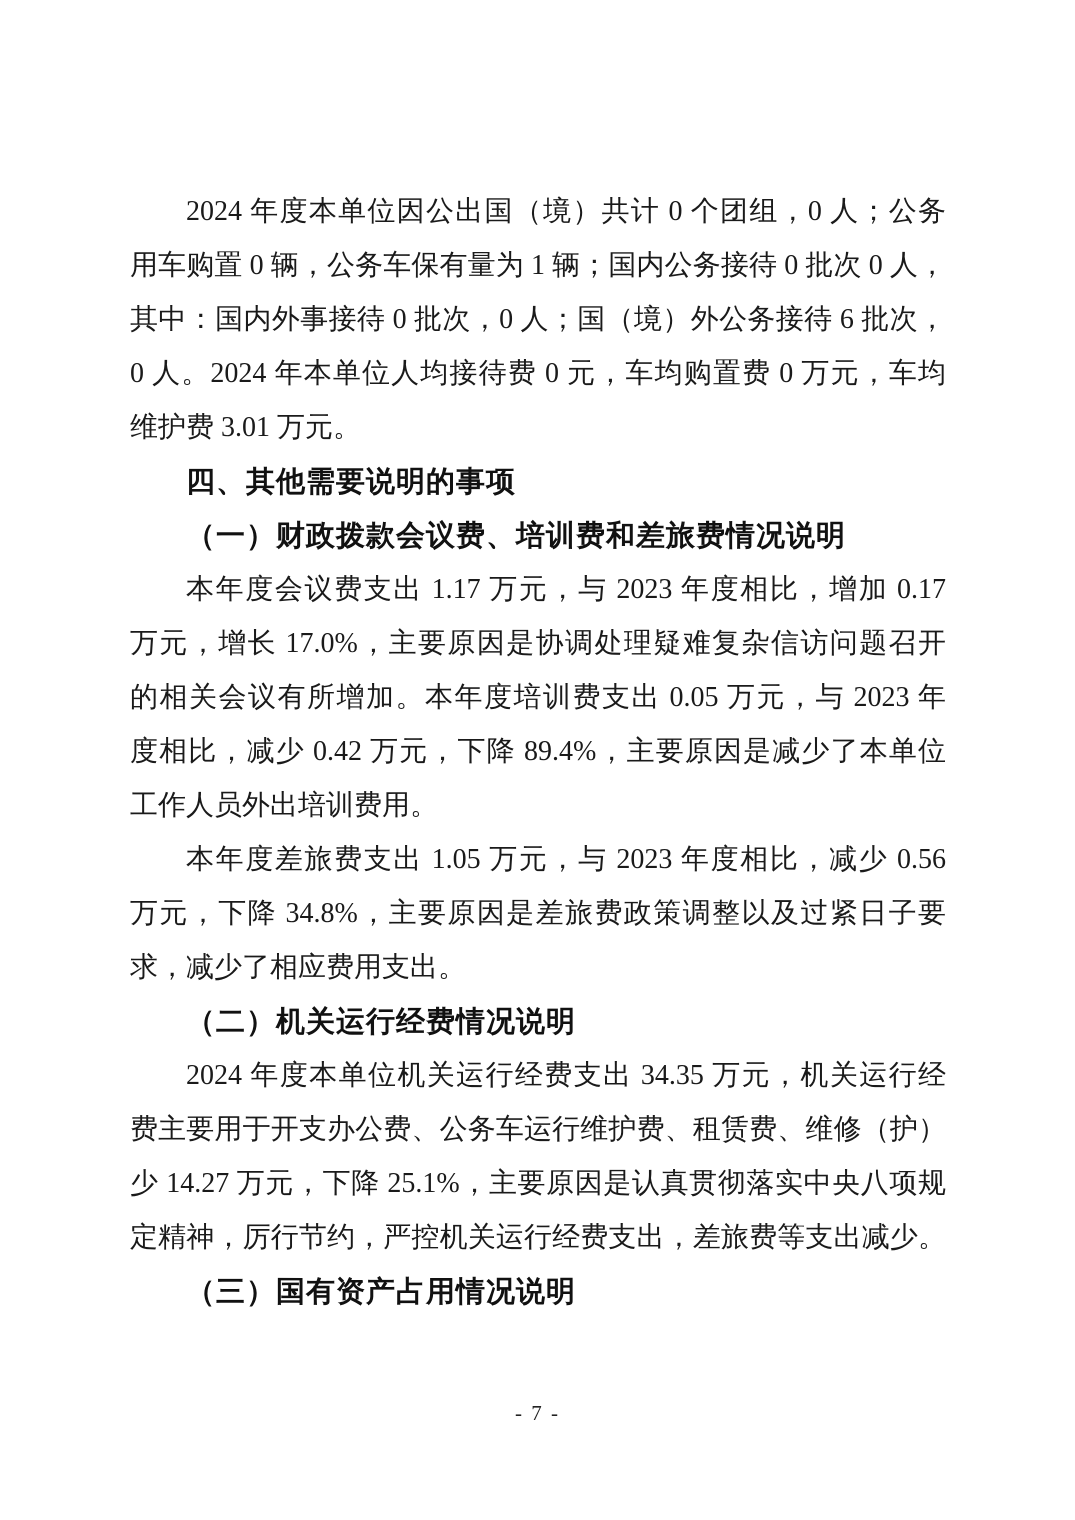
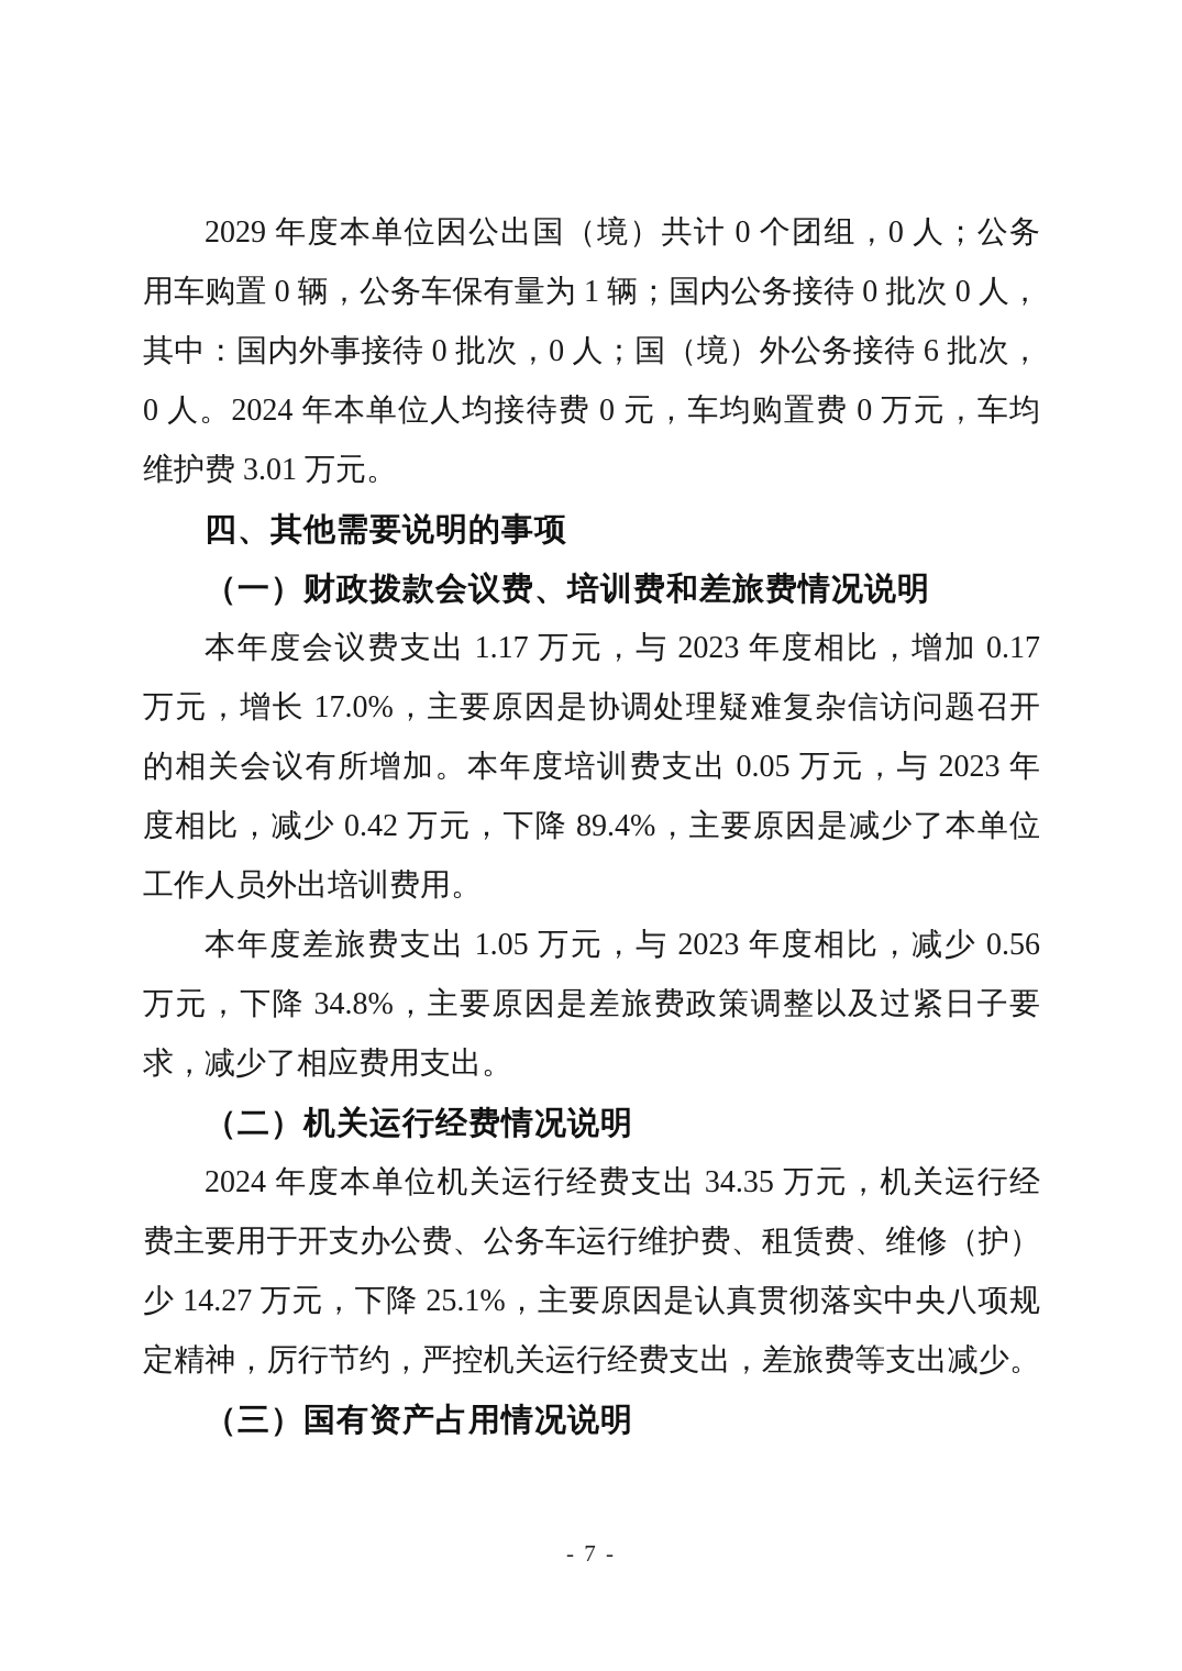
- 2024 年度本单位因公出国（境）共计 0 个团组，0 人；公务
+ 2029 年度本单位因公出国（境）共计 0 个团组，0 人；公务
  用车购置 0 辆，公务车保有量为 1 辆；国内公务接待 0 批次 0 人，
  其中：国内外事接待 0 批次，0 人；国（境）外公务接待 6 批次，
  0 人。2024 年本单位人均接待费 0 元，车均购置费 0 万元，车均
  维护费 3.01 万元。
  四、其他需要说明的事项
  （一）财政拨款会议费、培训费和差旅费情况说明
  本年度会议费支出 1.17 万元，与 2023 年度相比，增加 0.17
  万元，增长 17.0%，主要原因是协调处理疑难复杂信访问题召开
  的相关会议有所增加。本年度培训费支出 0.05 万元，与 2023 年
  度相比，减少 0.42 万元，下降 89.4%，主要原因是减少了本单位
  工作人员外出培训费用。
  本年度差旅费支出 1.05 万元，与 2023 年度相比，减少 0.56
  万元，下降 34.8%，主要原因是差旅费政策调整以及过紧日子要
  求，减少了相应费用支出。
  （二）机关运行经费情况说明
  2024 年度本单位机关运行经费支出 34.35 万元，机关运行经
  费主要用于开支办公费、公务车运行维护费、租赁费、维修（护）
  少 14.27 万元，下降 25.1%，主要原因是认真贯彻落实中央八项规
  定精神，厉行节约，严控机关运行经费支出，差旅费等支出减少。
  （三）国有资产占用情况说明
  - 7 -
